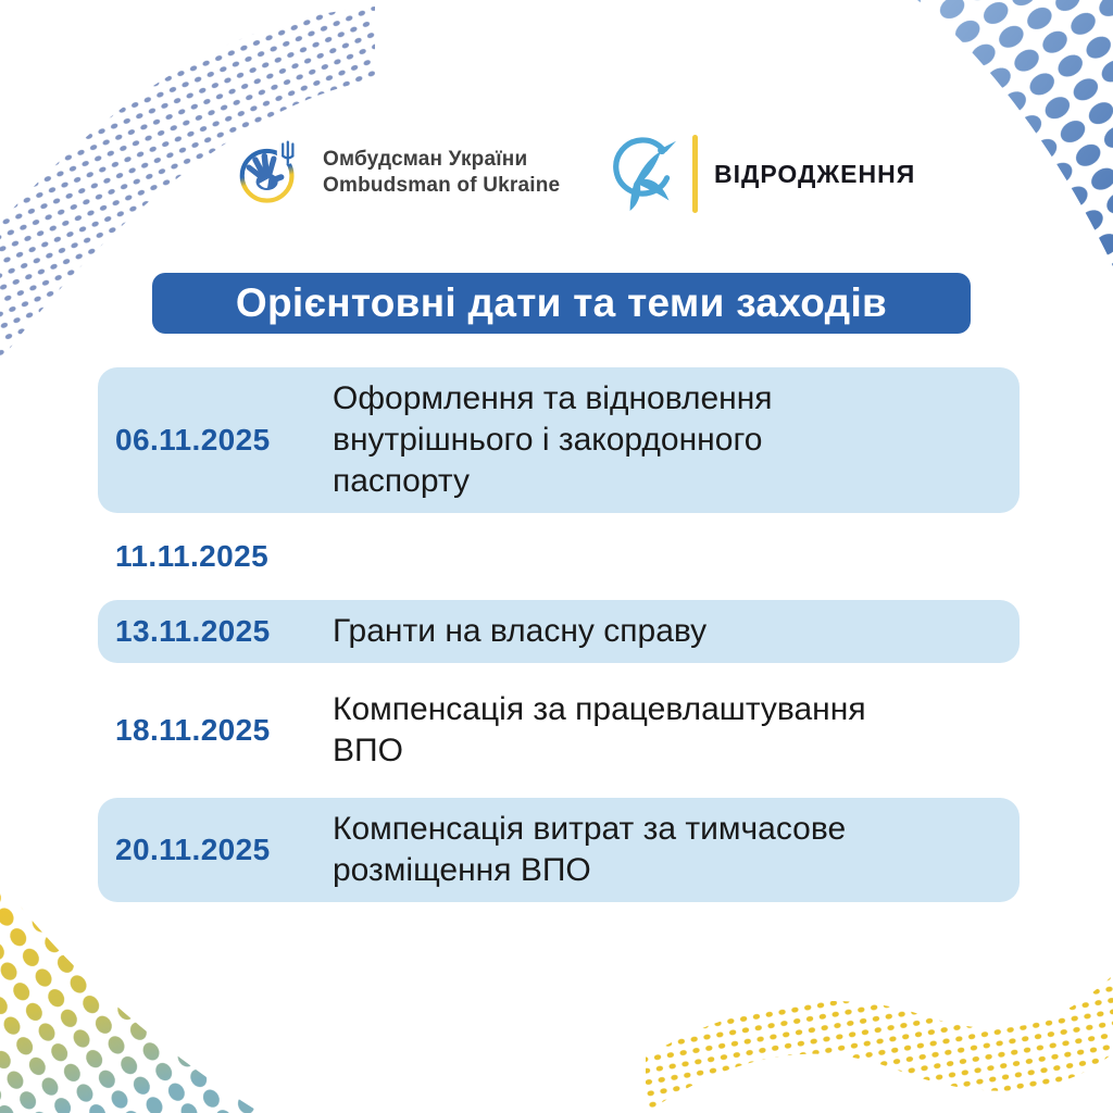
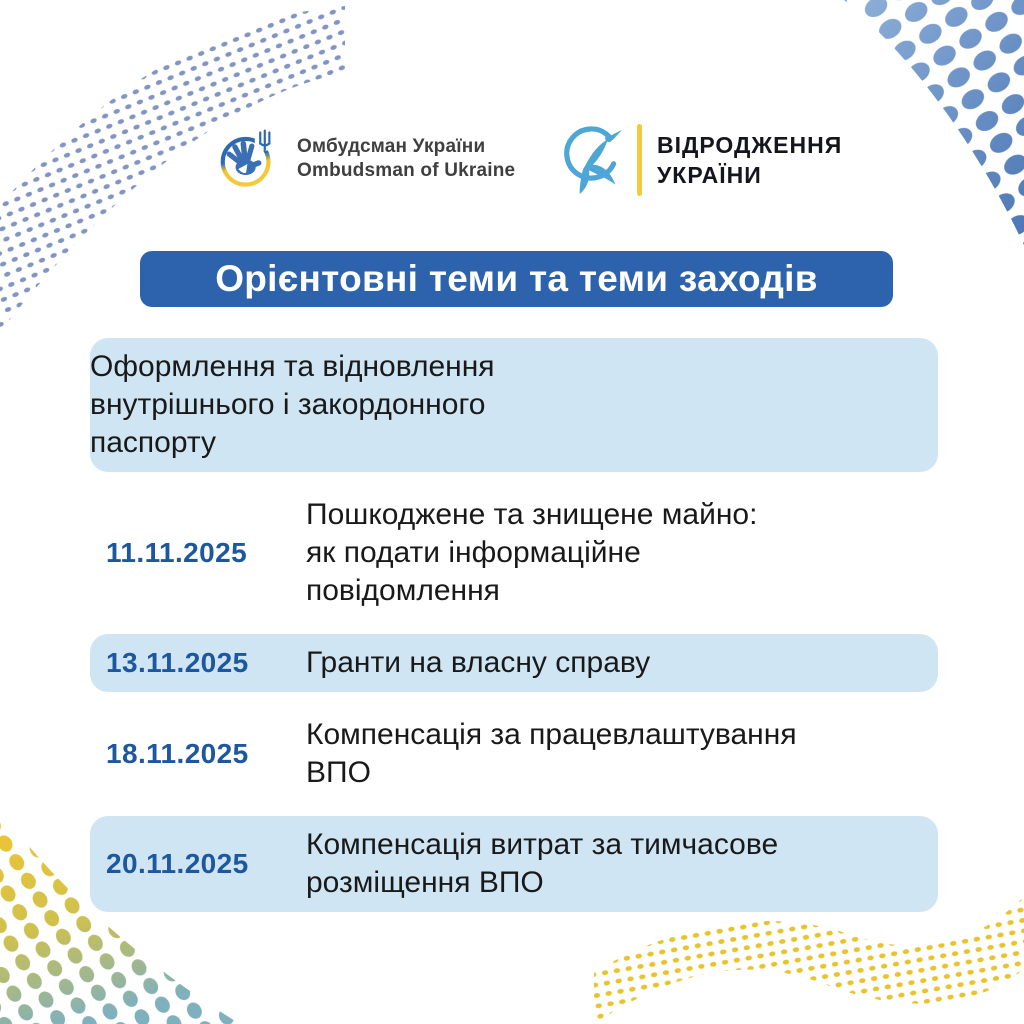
  Омбудсман України
  Ombudsman of Ukraine
  ВІДРОДЖЕННЯ
+ УКРАЇНИ
- Орієнтовні дати та теми заходів
+ Орієнтовні теми та теми заходів
- 06.11.2025
  Оформлення та відновлення
  внутрішнього і закордонного
  паспорту
  11.11.2025
+ Пошкоджене та знищене майно:
+ як подати інформаційне
+ повідомлення
  13.11.2025
  Гранти на власну справу
  18.11.2025
  Компенсація за працевлаштування
  ВПО
  20.11.2025
  Компенсація витрат за тимчасове
  розміщення ВПО
